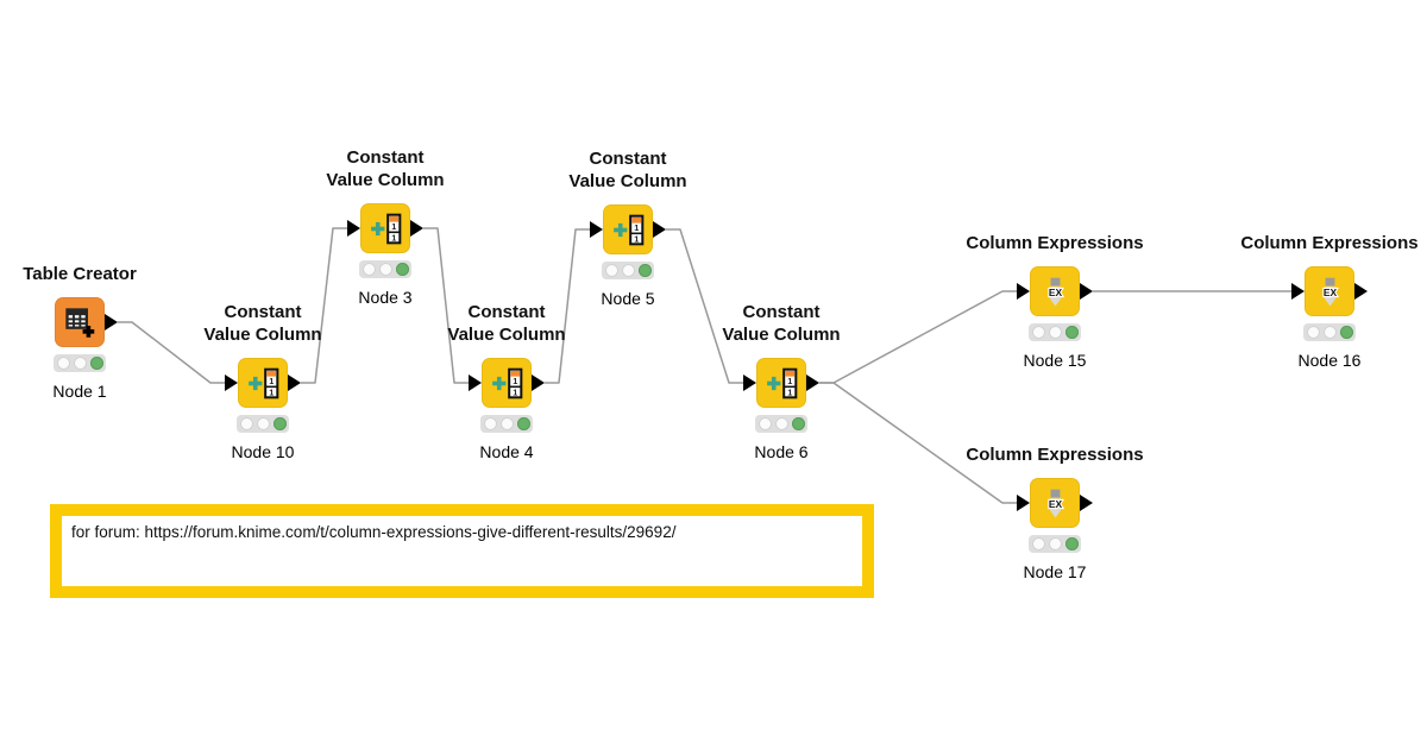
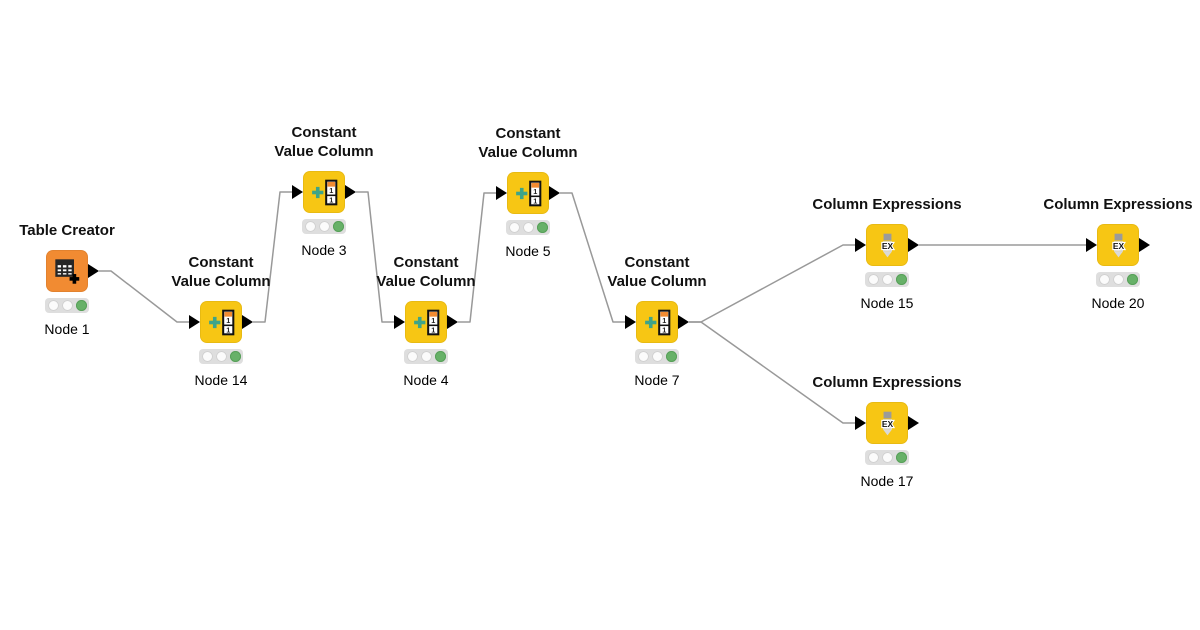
  Table Creator
  Node 1
  Constant
  Value Column
  1
  1
- Node 10
+ Node 14
  Constant
  Value Column
  1
  1
  Node 3
  Constant
  Value Column
  1
  1
  Node 4
  Constant
  Value Column
  1
  1
  Node 5
  Constant
  Value Column
  1
  1
- Node 6
+ Node 7
  Column Expressions
  EX
  Node 15
  Column Expressions
  EX
- Node 16
+ Node 20
  Column Expressions
  EX
  Node 17
- for forum: https://forum.knime.com/t/column-expressions-give-different-results/29692/
